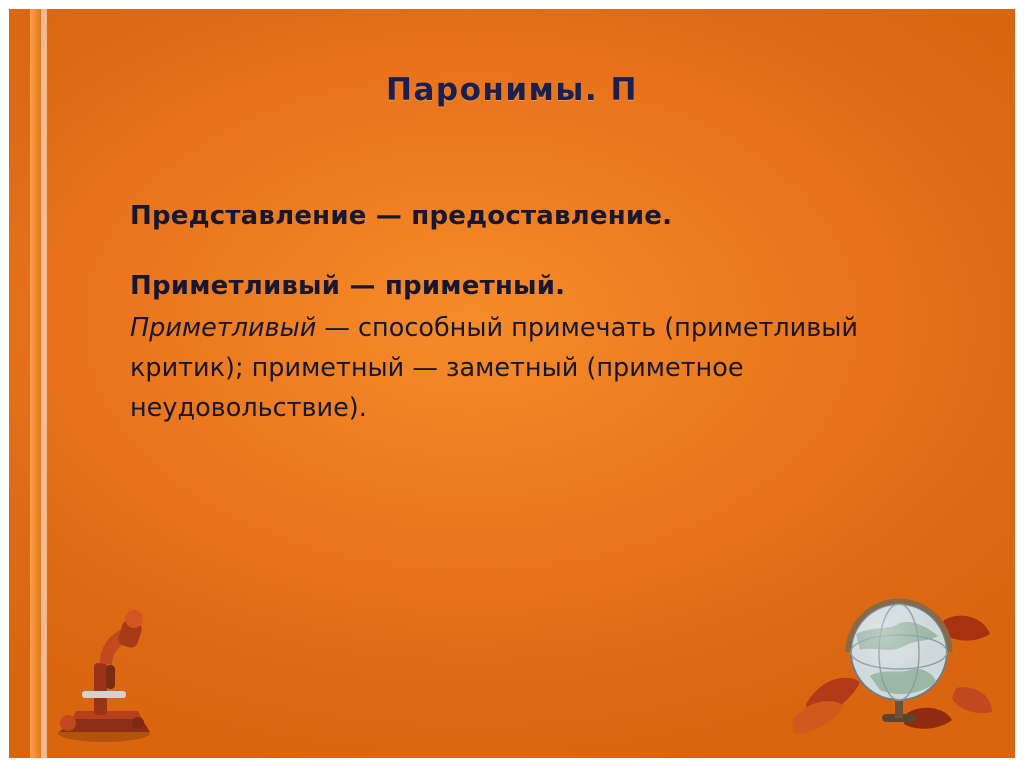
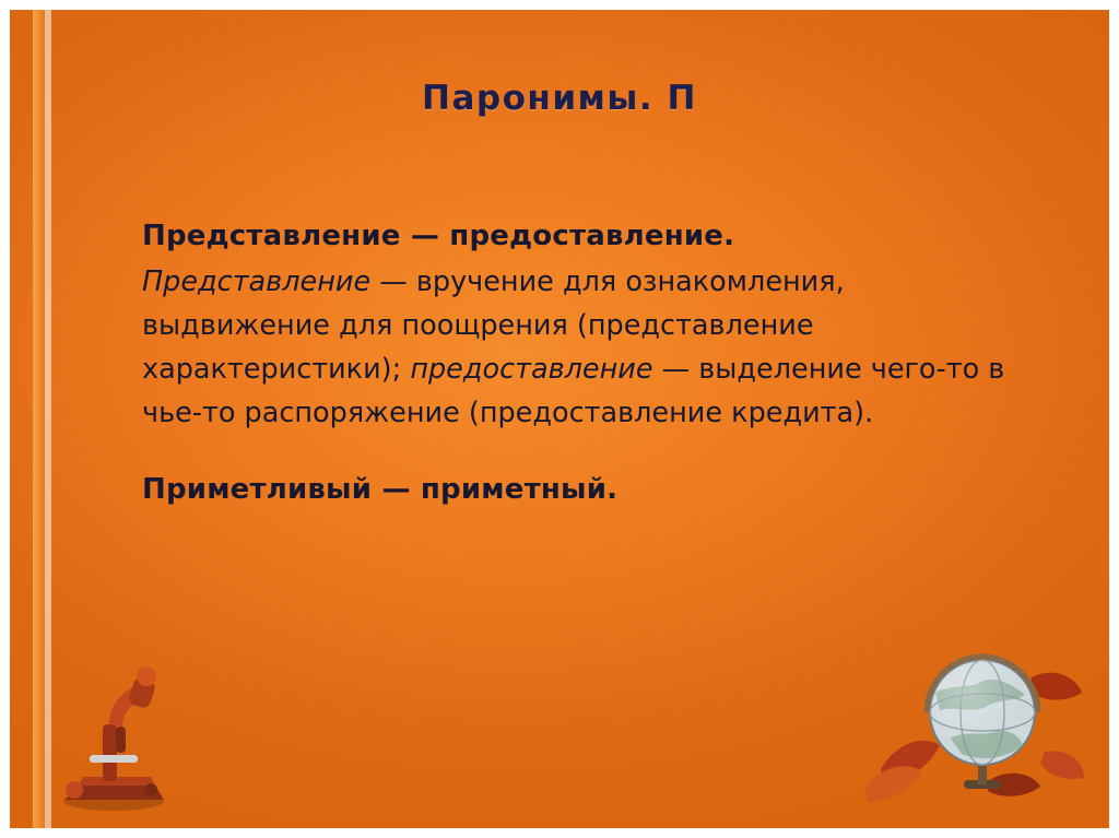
  Паронимы. П
  Представление — предоставление.
+ Представление — вручение для ознакомления, выдвижение для поощрения (представление характеристики); предоставление — выделение чего-то в чье-то распоряжение (предоставление кредита).
  Приметливый — приметный.
- Приметливый — способный примечать (приметливый критик); приметный — заметный (приметное неудовольствие).
